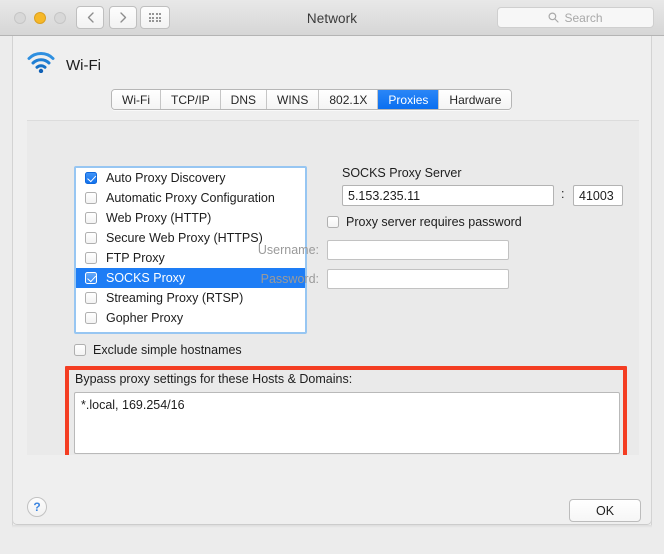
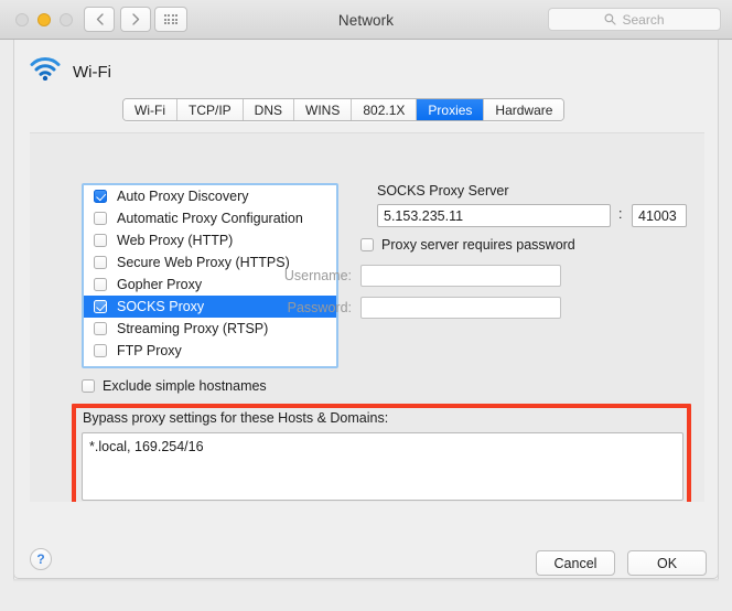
  Network
  Search
  Wi-Fi
  Wi-Fi
  TCP/IP
  DNS
  WINS
  802.1X
  Proxies
  Hardware
  Auto Proxy Discovery
  Automatic Proxy Configuration
  Web Proxy (HTTP)
  Secure Web Proxy (HTTPS)
- FTP Proxy
+ Gopher Proxy
  SOCKS Proxy
  Streaming Proxy (RTSP)
- Gopher Proxy
+ FTP Proxy
  SOCKS Proxy Server
  5.153.235.11
  :
  41003
  Proxy server requires password
  Username:
  Password:
  Exclude simple hostnames
  Bypass proxy settings for these Hosts & Domains:
  *.local, 169.254/16
  ?
+ Cancel
  OK
